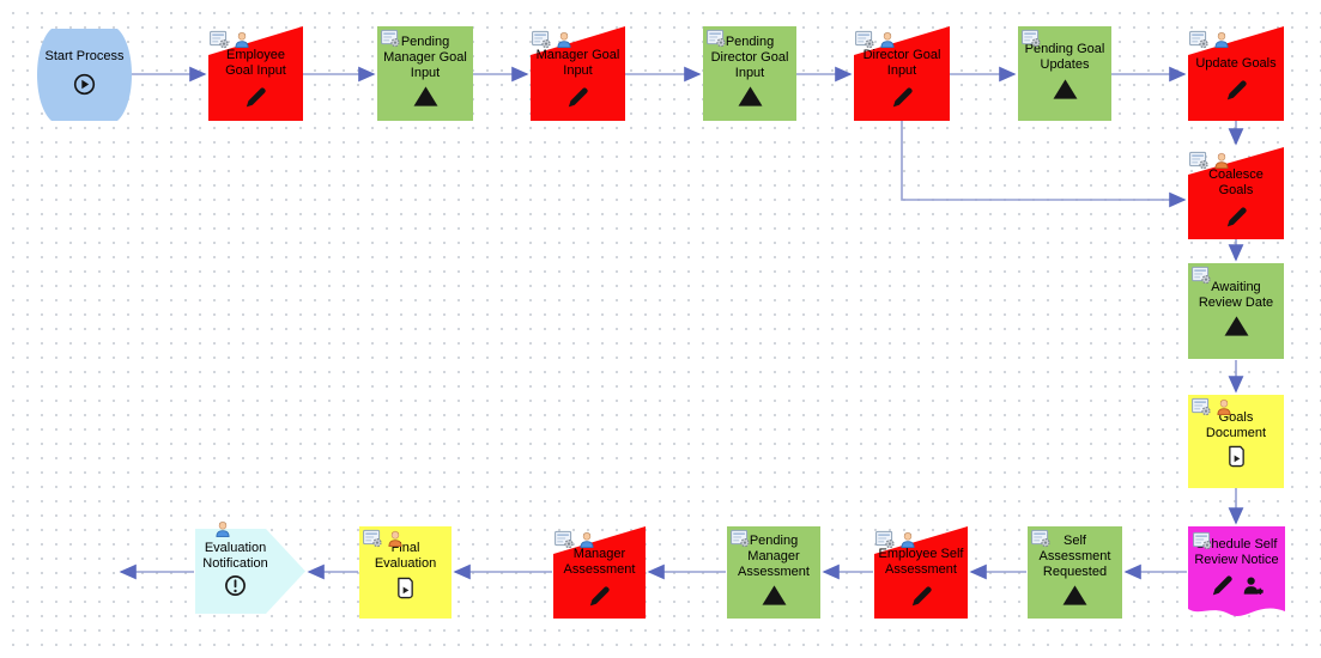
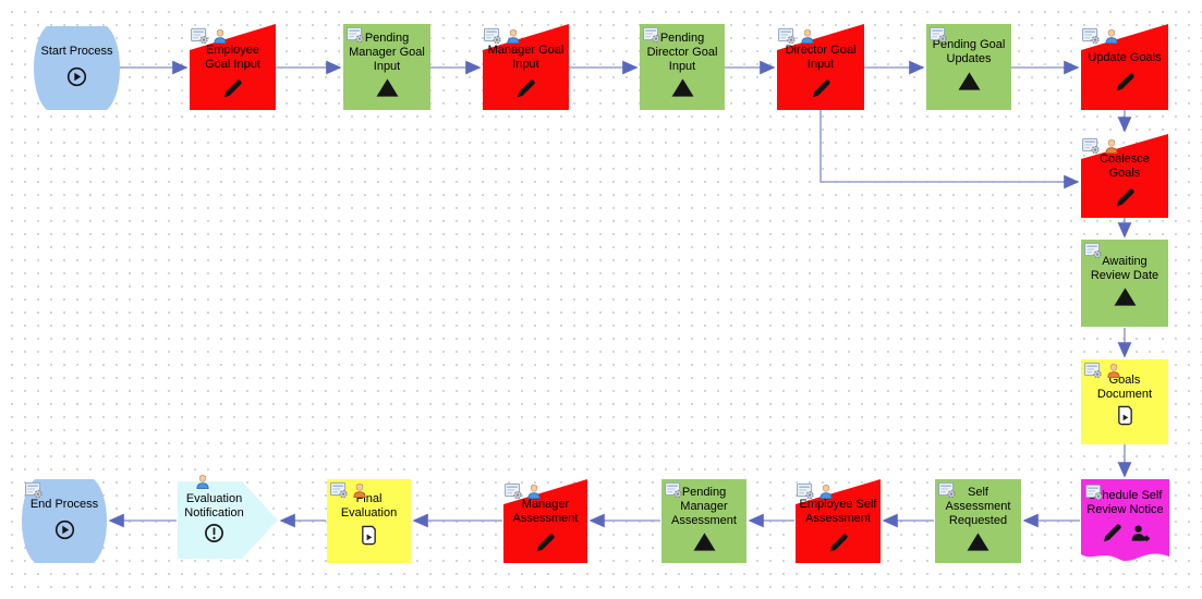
  Start Process
  Employee Goal Input
  Pending Manager Goal Input
  Manager Goal Input
  Pending Director Goal Input
  Director Goal Input
  Pending Goal Updates
  Update Goals
  Coalesce Goals
  Awaiting Review Date
  Goals Document
  hedule Self Review Notice
  Self Assessment Requested
  Employee Self Assessment
  Pending Manager Assessment
  Manager Assessment
  Final Evaluation
  Evaluation Notification
+ End Process
